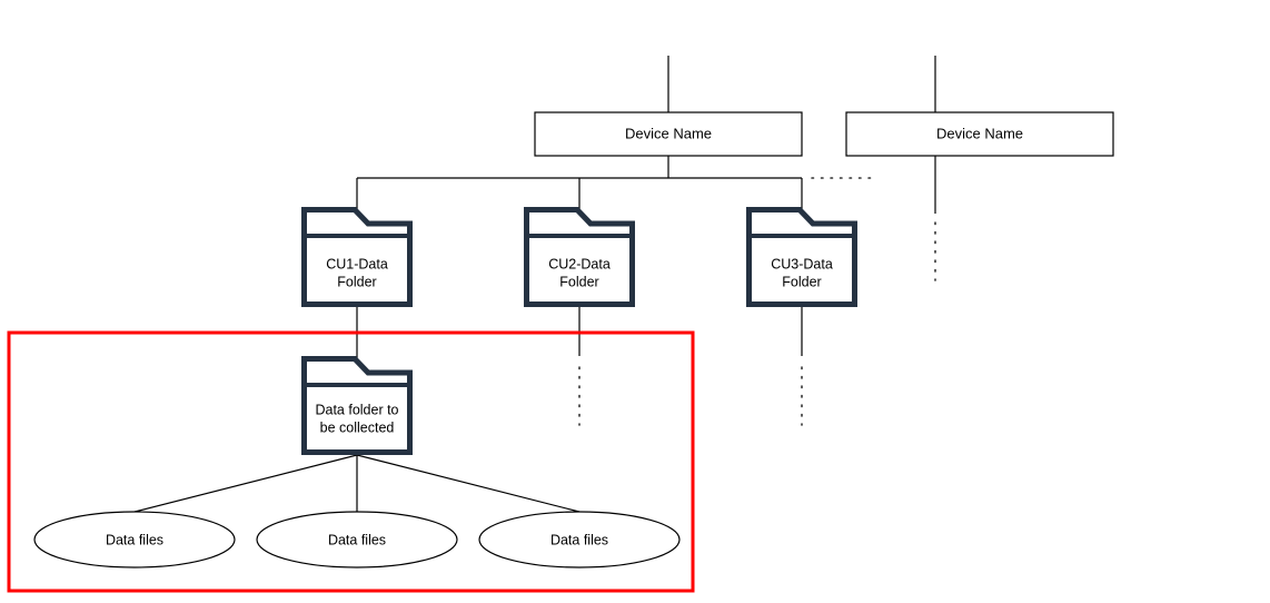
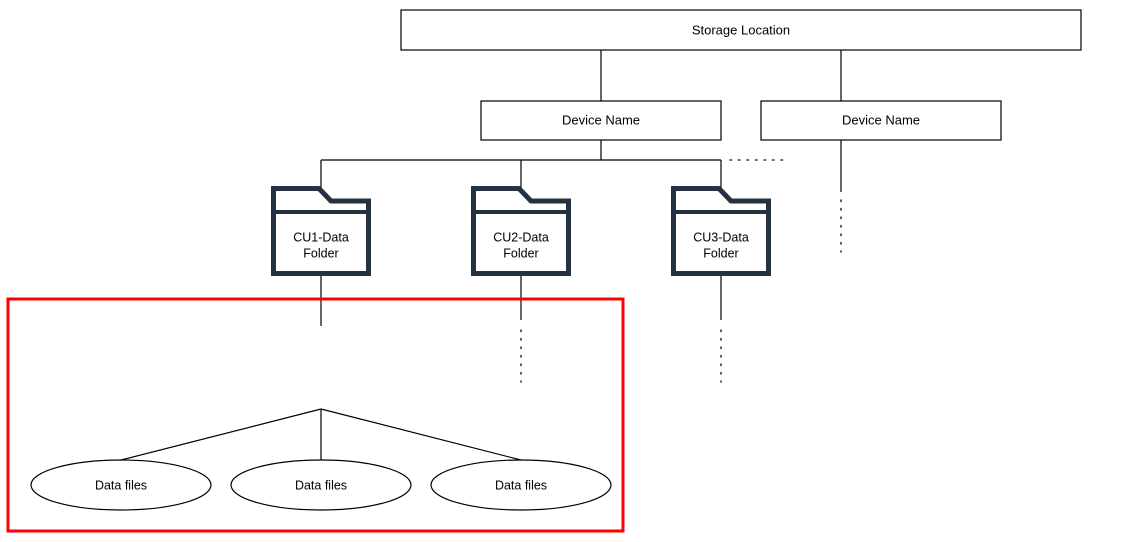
+ Storage Location
  Device Name
  Device Name
  CU1-Data
  Folder
  CU2-Data
  Folder
  CU3-Data
  Folder
- Data folder to
- be collected
  Data files
  Data files
  Data files
